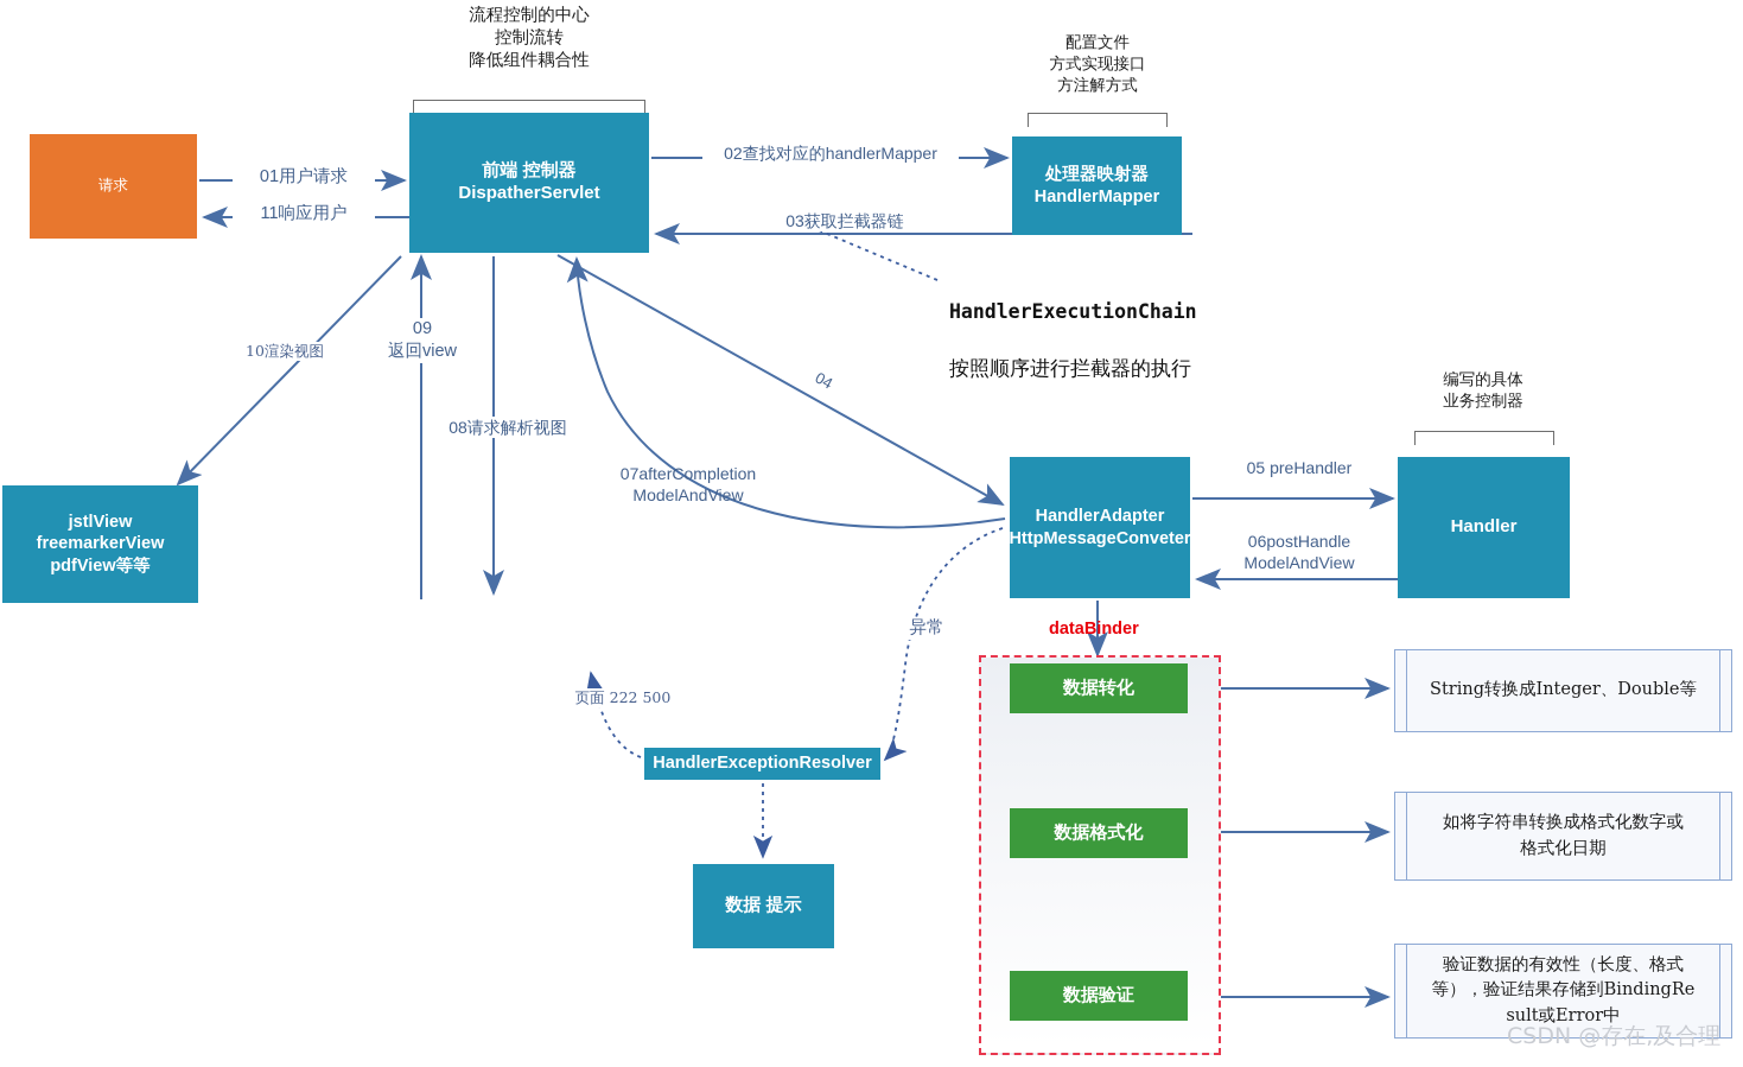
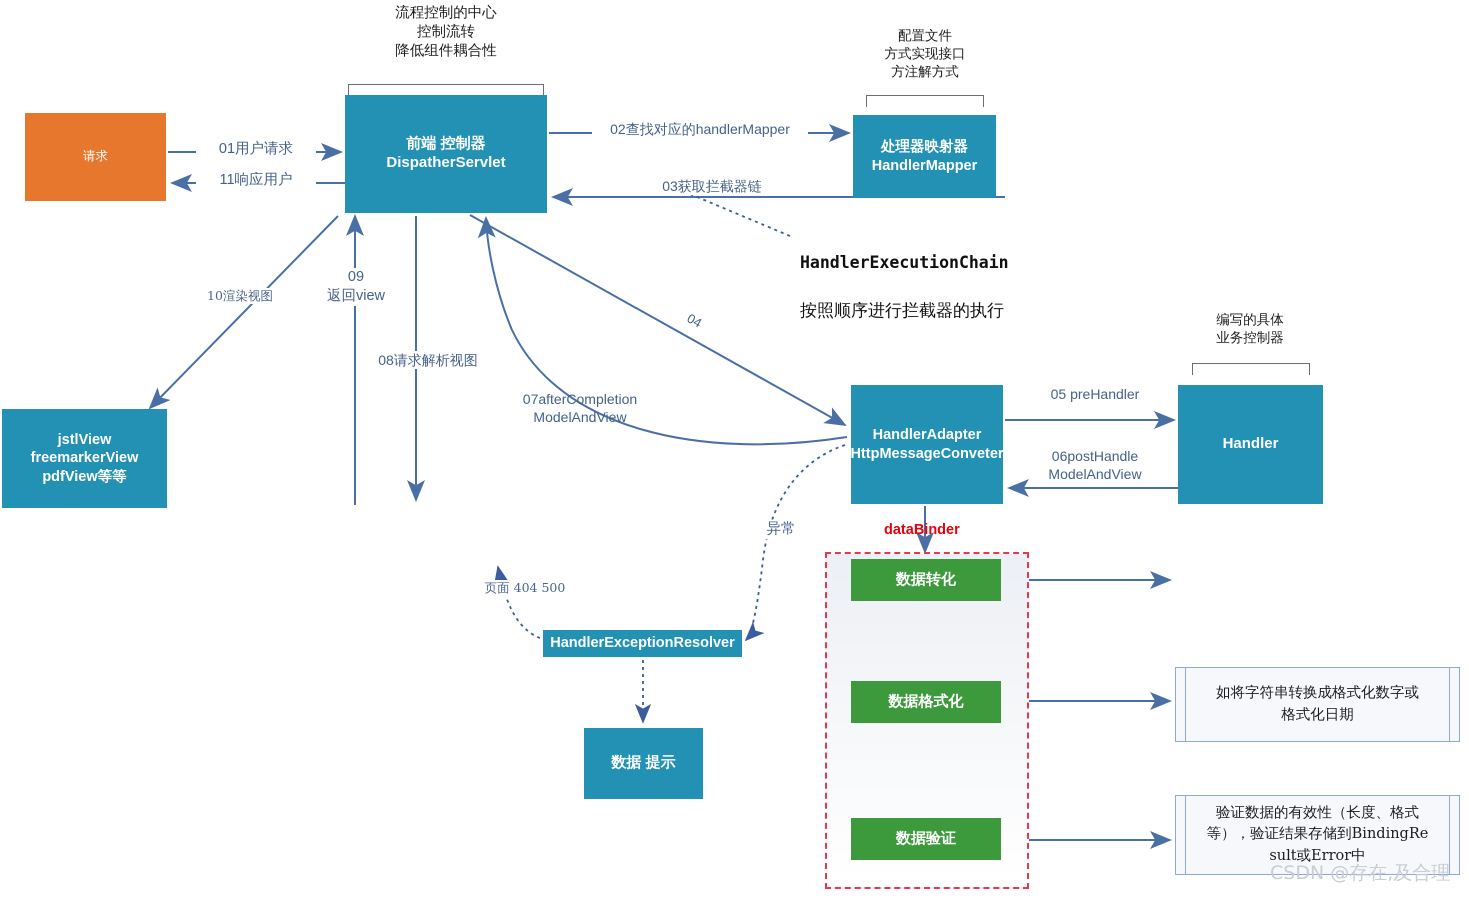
  流程控制的中心
  控制流转
  降低组件耦合性
  配置文件
  方式实现接口
  方注解方式
  编写的具体
  业务控制器
  请求
  前端 控制器
  DispatherServlet
  处理器映射器
  HandlerMapper
  HandlerAdapter
  HttpMessageConveter
  Handler
  jstlView
  freemarkerView
  pdfView等等
  HandlerExceptionResolver
  数据 提示
  dataBinder
  数据转化
  数据格式化
  数据验证
- String转换成Integer、Double等
  如将字符串转换成格式化数字或
  格式化日期
  验证数据的有效性（长度、格式
  等），验证结果存储到BindingRe
  sult或Error中
  01用户请求
  11响应用户
  02查找对应的handlerMapper
  03获取拦截器链
  05 preHandler
  06postHandle
  ModelAndView
  07afterCompletion
  ModelAndView
  08请求解析视图
  09
  返回view
  10渲染视图
  异常
- 页面 222 500
+ 页面 404 500
  HandlerExecutionChain
  按照顺序进行拦截器的执行
  CSDN @存在,及合理
